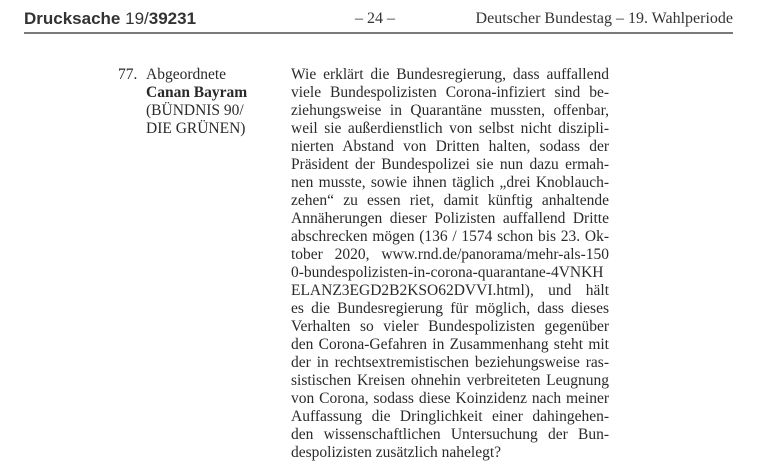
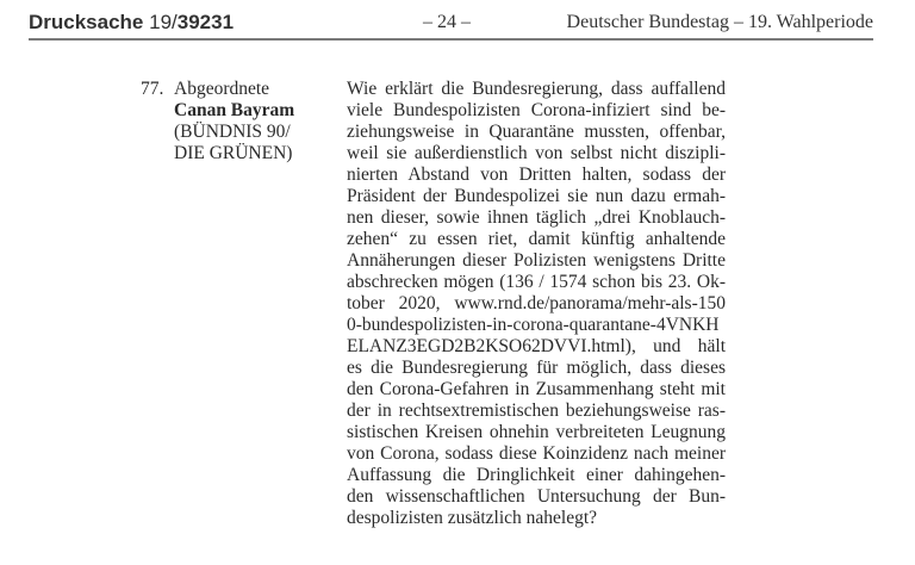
  Drucksache 19/39231
  – 24 –
  Deutscher Bundestag – 19. Wahlperiode
  77.
  Abgeordnete
  Canan Bayram
  (BÜNDNIS 90/
  DIE GRÜNEN)
  Wie erklärt die Bundesregierung, dass auffallend
  viele Bundespolizisten Corona-infiziert sind be-
  ziehungsweise in Quarantäne mussten, offenbar,
  weil sie außerdienstlich von selbst nicht diszipli-
  nierten Abstand von Dritten halten, sodass der
  Präsident der Bundespolizei sie nun dazu ermah-
- nen musste, sowie ihnen täglich „drei Knoblauch-
+ nen dieser, sowie ihnen täglich „drei Knoblauch-
  zehen“ zu essen riet, damit künftig anhaltende
- Annäherungen dieser Polizisten auffallend Dritte
+ Annäherungen dieser Polizisten wenigstens Dritte
  abschrecken mögen (136 / 1574 schon bis 23. Ok-
  tober 2020, www.rnd.de/panorama/mehr-als-150
  0-bundespolizisten-in-corona-quarantane-4VNKH
  ELANZ3EGD2B2KSO62DVVI.html), und hält
  es die Bundesregierung für möglich, dass dieses
- Verhalten so vieler Bundespolizisten gegenüber
  den Corona-Gefahren in Zusammenhang steht mit
  der in rechtsextremistischen beziehungsweise ras-
  sistischen Kreisen ohnehin verbreiteten Leugnung
  von Corona, sodass diese Koinzidenz nach meiner
  Auffassung die Dringlichkeit einer dahingehen-
  den wissenschaftlichen Untersuchung der Bun-
  despolizisten zusätzlich nahelegt?
